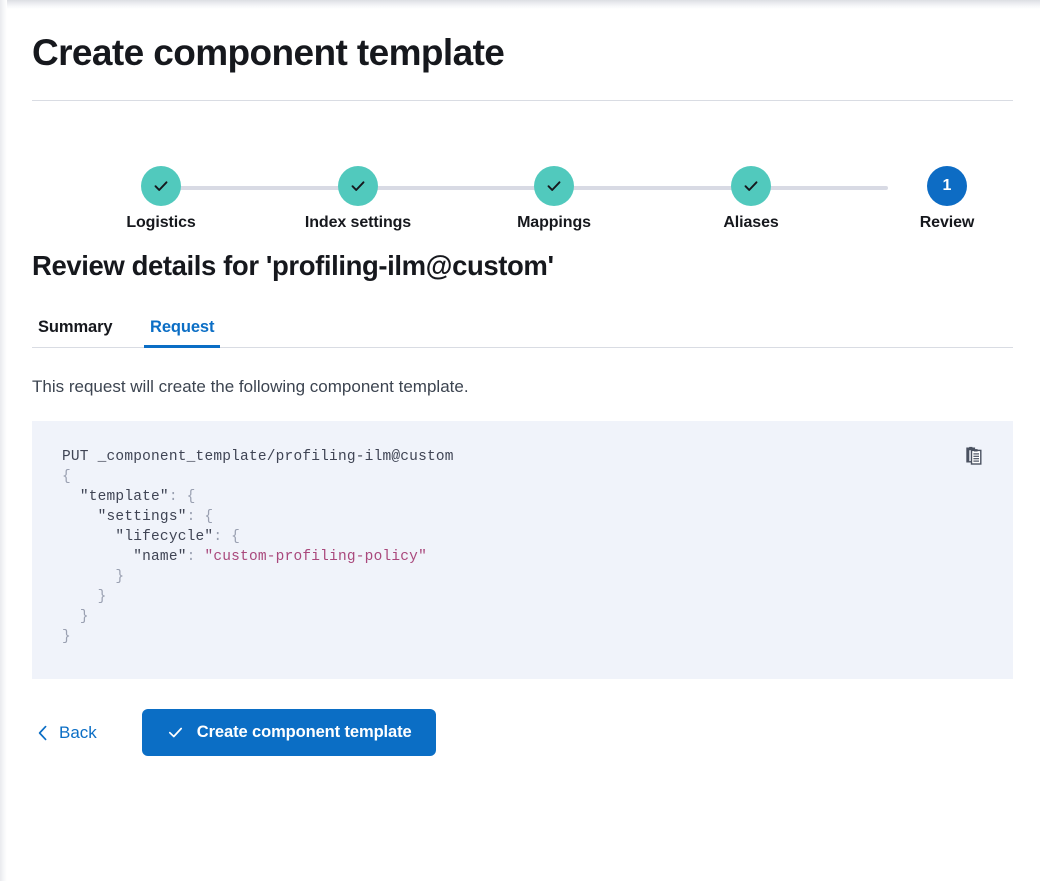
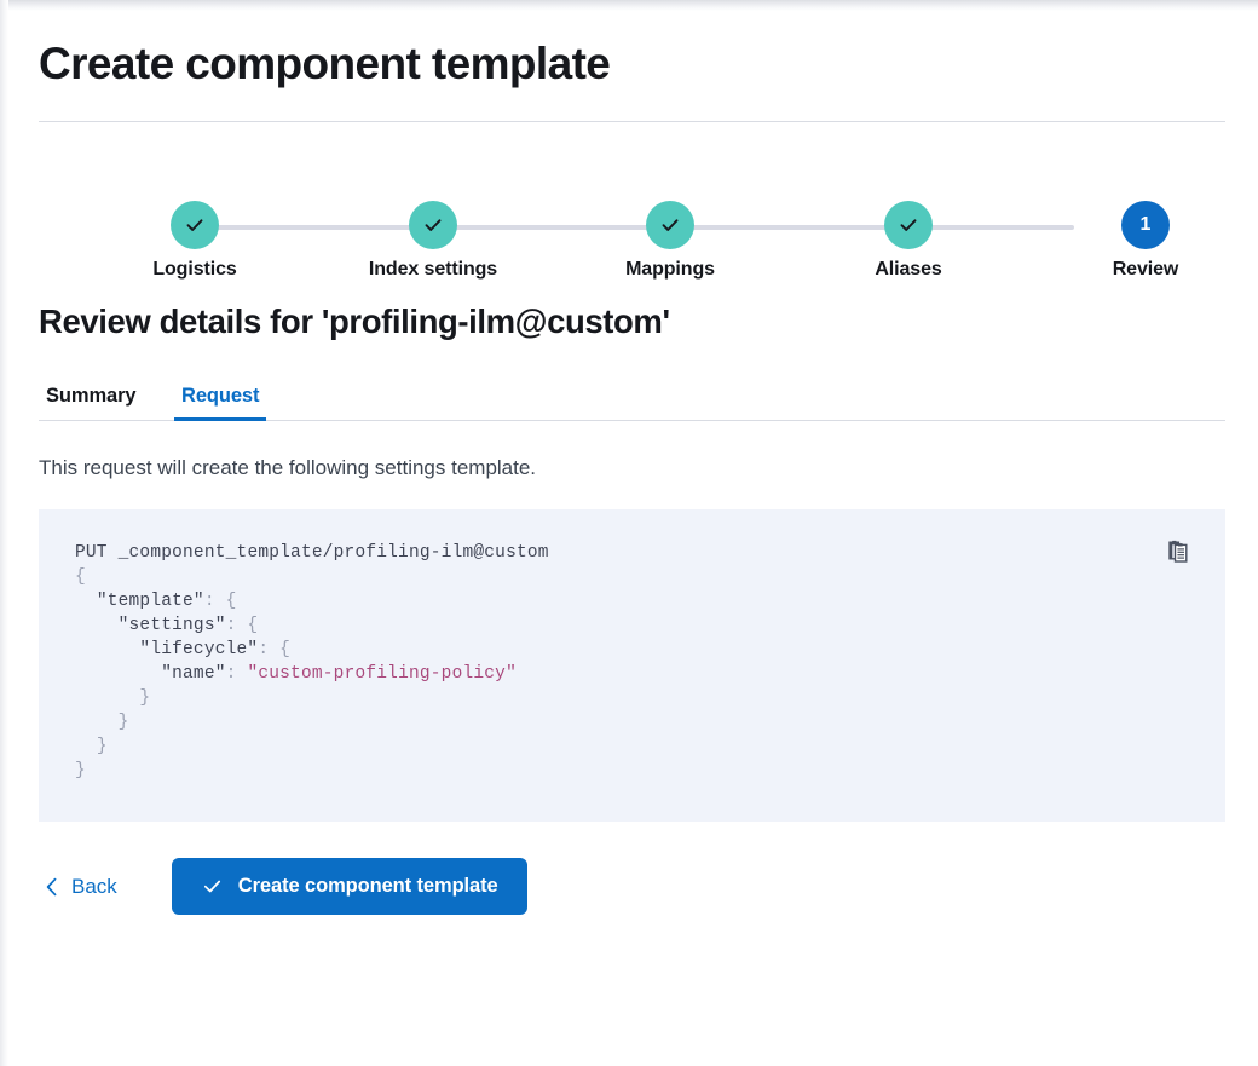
  Create component template
  Logistics
  Index settings
  Mappings
  Aliases
  1
  Review
  Review details for 'profiling-ilm@custom'
  Summary
  Request
- This request will create the following component template.
+ This request will create the following settings template.
  PUT _component_template/profiling-ilm@custom { "template": { "settings": { "lifecycle": { "name": "custom-profiling-policy" } } } }
  Back
  Create component template
